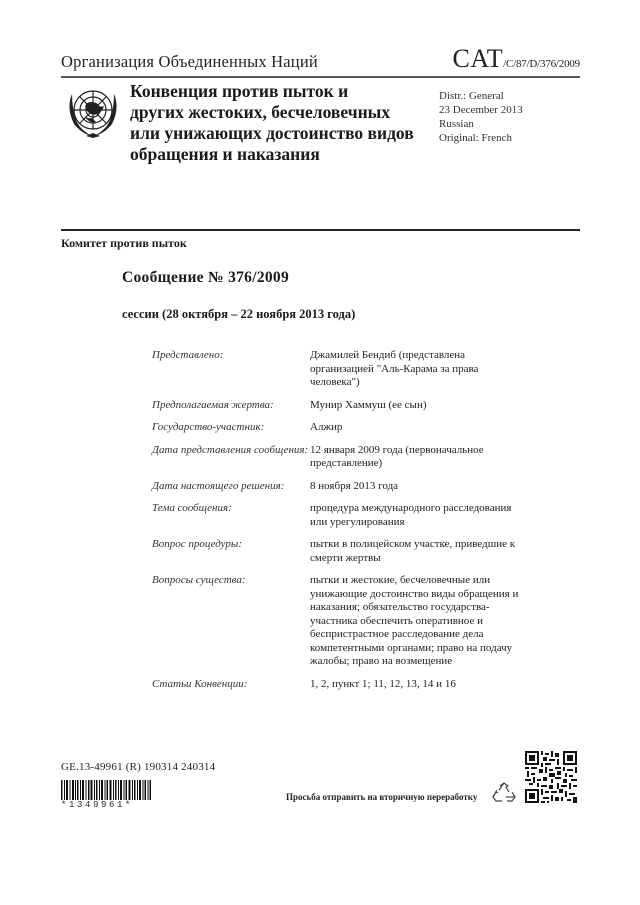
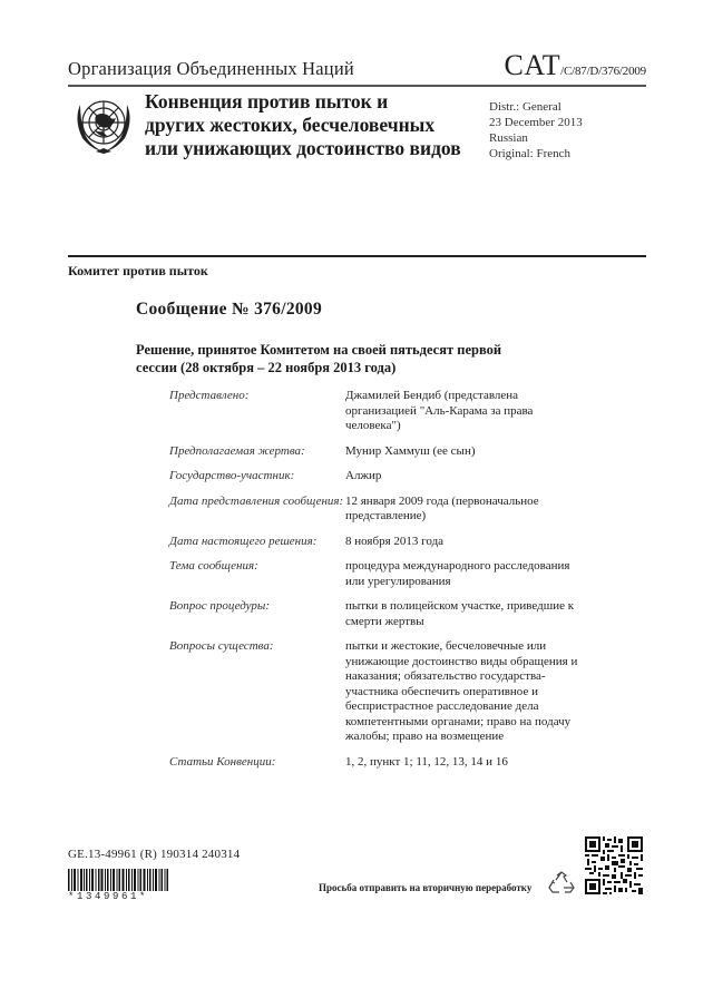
  Организация Объединенных Наций
  CAT/C/87/D/376/2009
  Конвенция против пыток и
  других жестоких, бесчеловечных
  или унижающих достоинство видов
- обращения и наказания
  Distr.: General
  23 December 2013
  Russian
  Original: French
  Комитет против пыток
  Сообщение № 376/2009
+ Решение, принятое Комитетом на своей пятьдесят первой
  сессии (28 октября – 22 ноября 2013 года)
  Представлено:
  Джамилей Бендиб (представлена организацией "Аль-Карама за права человека")
  Предполагаемая жертва:
  Мунир Хаммуш (ее сын)
  Государство-участник:
  Алжир
  Дата представления сообщения:
  12 января 2009 года (первоначальное представление)
  Дата настоящего решения:
  8 ноября 2013 года
  Тема сообщения:
  процедура международного расследования или урегулирования
  Вопрос процедуры:
  пытки в полицейском участке, приведшие к смерти жертвы
  Вопросы существа:
  пытки и жестокие, бесчеловечные или унижающие достоинство виды обращения и наказания; обязательство государства-участника обеспечить оперативное и беспристрастное расследование дела компетентными органами; право на подачу жалобы; право на возмещение
  Статьи Конвенции:
  1, 2, пункт 1; 11, 12, 13, 14 и 16
  GE.13-49961 (R) 190314 240314
  *1349961*
  Просьба отправить на вторичную переработку
